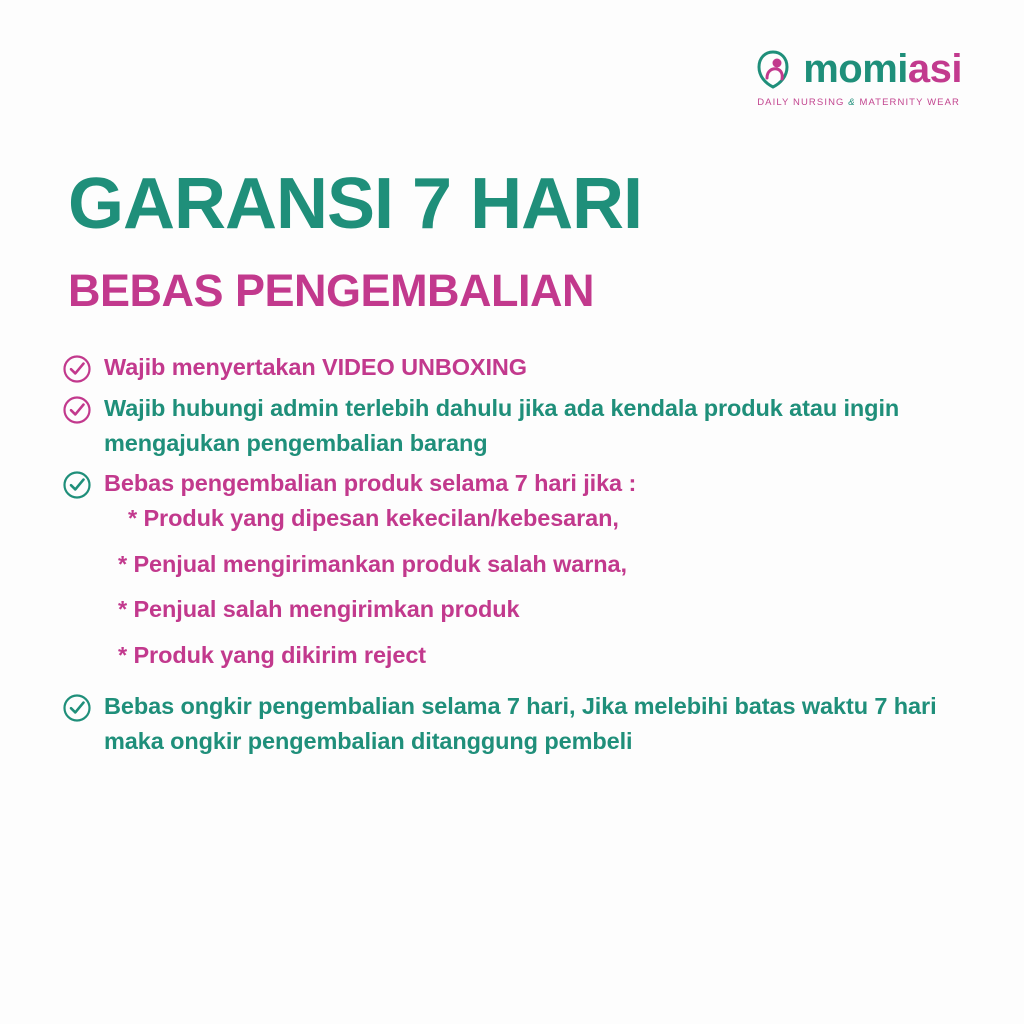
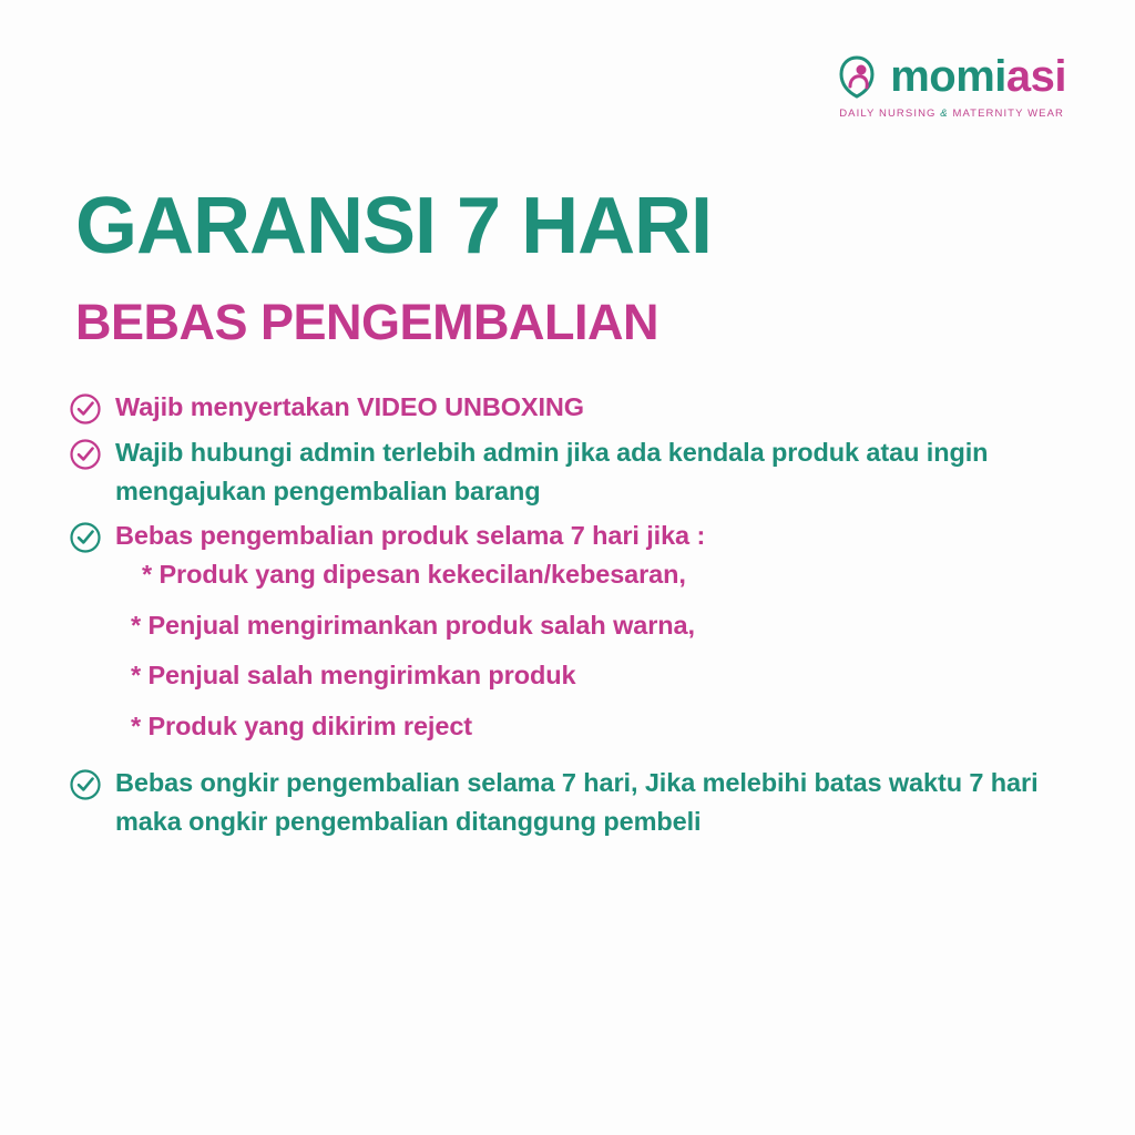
  momiasi
  DAILY NURSING & MATERNITY WEAR
  GARANSI 7 HARI
  BEBAS PENGEMBALIAN
  Wajib menyertakan VIDEO UNBOXING
- Wajib hubungi admin terlebih dahulu jika ada kendala produk atau ingin mengajukan pengembalian barang
+ Wajib hubungi admin terlebih admin jika ada kendala produk atau ingin mengajukan pengembalian barang
  Bebas pengembalian produk selama 7 hari jika :
  * Produk yang dipesan kekecilan/kebesaran,
  * Penjual mengirimankan produk salah warna,
  * Penjual salah mengirimkan produk
  * Produk yang dikirim reject
  Bebas ongkir pengembalian selama 7 hari, Jika melebihi batas waktu 7 hari maka ongkir pengembalian ditanggung pembeli
